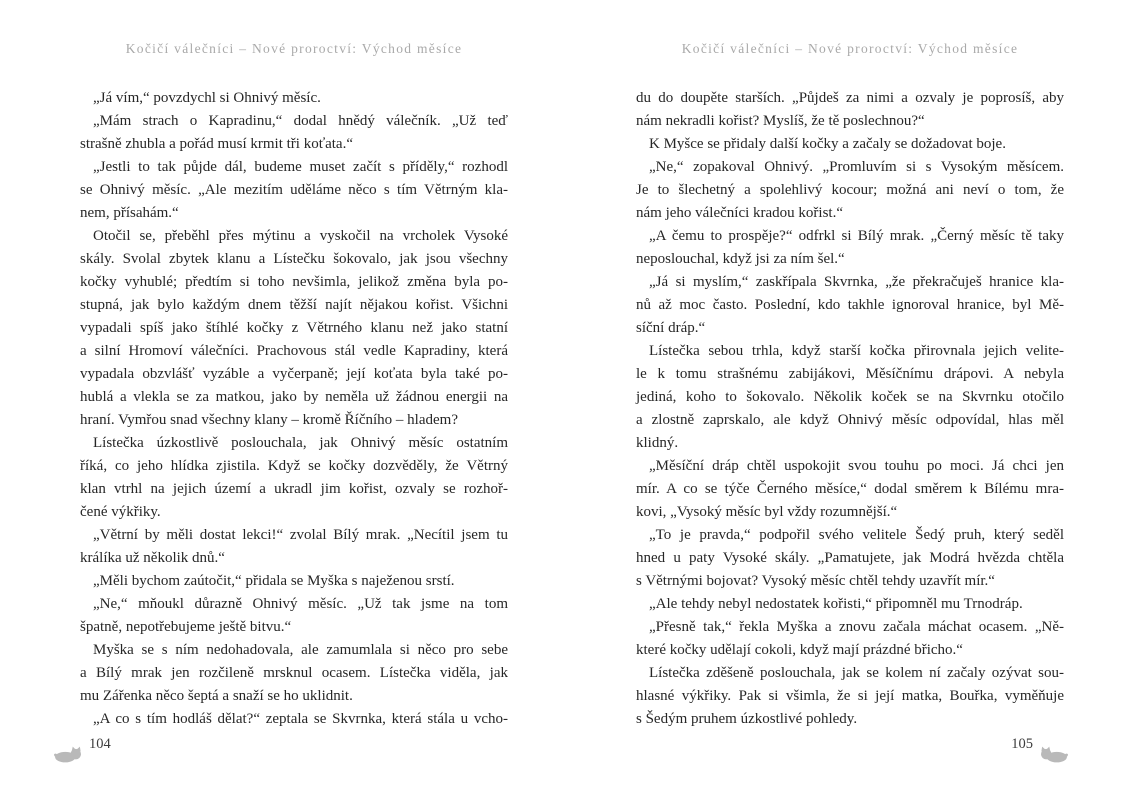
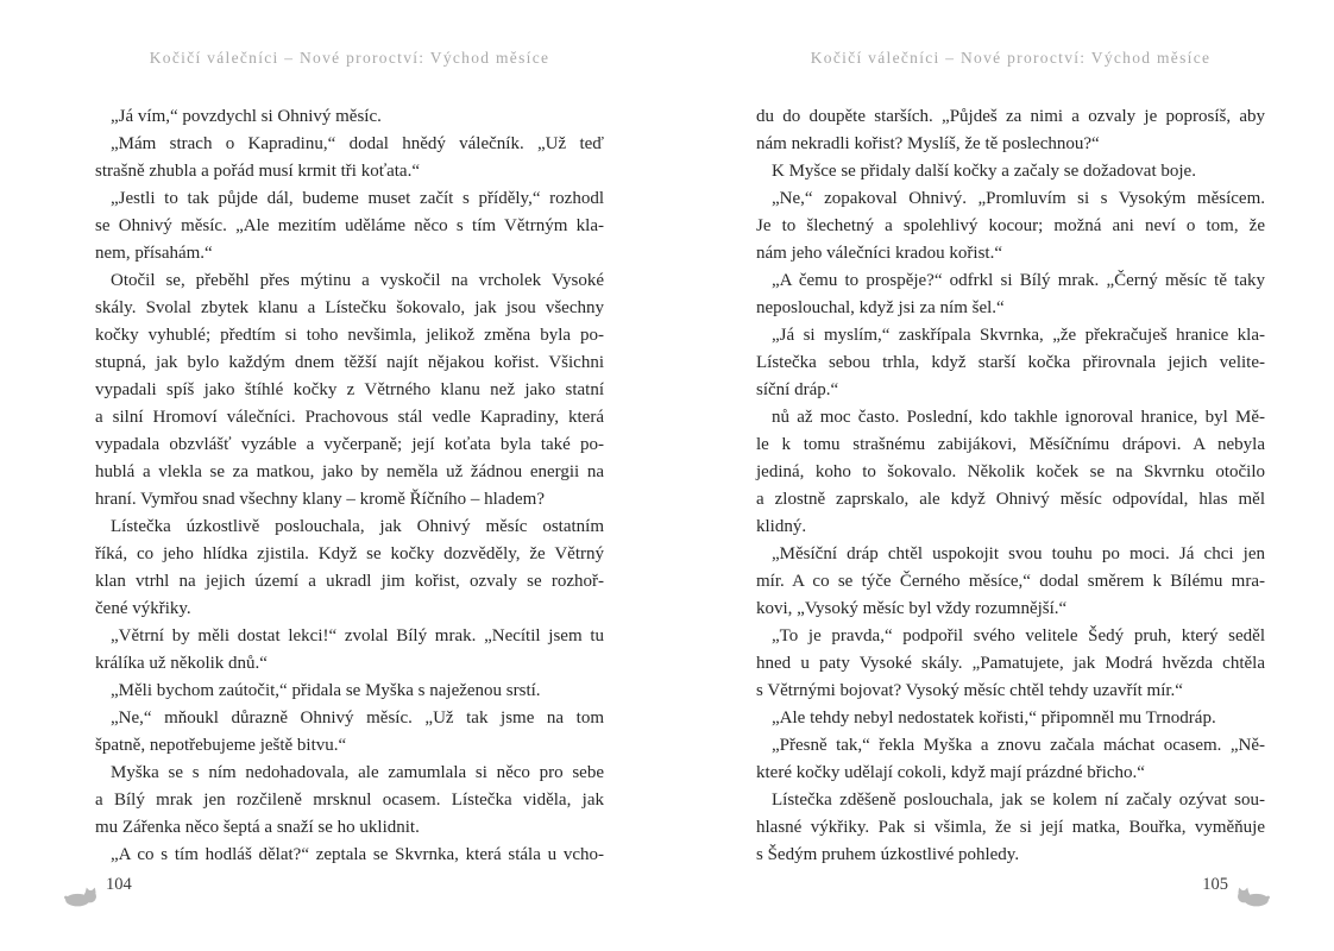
  Kočičí válečníci – Nové proroctví: Východ měsíce
  „Já vím,“ povzdychl si Ohnivý měsíc.
  „Mám strach o Kapradinu,“ dodal hnědý válečník. „Už teď
  strašně zhubla a pořád musí krmit tři koťata.“
  „Jestli to tak půjde dál, budeme muset začít s příděly,“ rozhodl
  se Ohnivý měsíc. „Ale mezitím uděláme něco s tím Větrným kla-
  nem, přísahám.“
  Otočil se, přeběhl přes mýtinu a vyskočil na vrcholek Vysoké
  skály. Svolal zbytek klanu a Lístečku šokovalo, jak jsou všechny
  kočky vyhublé; předtím si toho nevšimla, jelikož změna byla po-
  stupná, jak bylo každým dnem těžší najít nějakou kořist. Všichni
  vypadali spíš jako štíhlé kočky z Větrného klanu než jako statní
  a silní Hromoví válečníci. Prachovous stál vedle Kapradiny, která
  vypadala obzvlášť vyzáble a vyčerpaně; její koťata byla také po-
  hublá a vlekla se za matkou, jako by neměla už žádnou energii na
  hraní. Vymřou snad všechny klany – kromě Říčního – hladem?
  Lístečka úzkostlivě poslouchala, jak Ohnivý měsíc ostatním
  říká, co jeho hlídka zjistila. Když se kočky dozvěděly, že Větrný
  klan vtrhl na jejich území a ukradl jim kořist, ozvaly se rozhoř-
  čené výkřiky.
  „Větrní by měli dostat lekci!“ zvolal Bílý mrak. „Necítil jsem tu
  králíka už několik dnů.“
  „Měli bychom zaútočit,“ přidala se Myška s naježenou srstí.
  „Ne,“ mňoukl důrazně Ohnivý měsíc. „Už tak jsme na tom
  špatně, nepotřebujeme ještě bitvu.“
  Myška se s ním nedohadovala, ale zamumlala si něco pro sebe
  a Bílý mrak jen rozčileně mrsknul ocasem. Lístečka viděla, jak
  mu Zářenka něco šeptá a snaží se ho uklidnit.
  „A co s tím hodláš dělat?“ zeptala se Skvrnka, která stála u vcho-
  Kočičí válečníci – Nové proroctví: Východ měsíce
  du do doupěte starších. „Půjdeš za nimi a ozvaly je poprosíš, aby
  nám nekradli kořist? Myslíš, že tě poslechnou?“
  K Myšce se přidaly další kočky a začaly se dožadovat boje.
  „Ne,“ zopakoval Ohnivý. „Promluvím si s Vysokým měsícem.
  Je to šlechetný a spolehlivý kocour; možná ani neví o tom, že
  nám jeho válečníci kradou kořist.“
  „A čemu to prospěje?“ odfrkl si Bílý mrak. „Černý měsíc tě taky
  neposlouchal, když jsi za ním šel.“
  „Já si myslím,“ zaskřípala Skvrnka, „že překračuješ hranice kla-
- nů až moc často. Poslední, kdo takhle ignoroval hranice, byl Mě-
+ Lístečka sebou trhla, když starší kočka přirovnala jejich velite-
  síční dráp.“
- Lístečka sebou trhla, když starší kočka přirovnala jejich velite-
+ nů až moc často. Poslední, kdo takhle ignoroval hranice, byl Mě-
  le k tomu strašnému zabijákovi, Měsíčnímu drápovi. A nebyla
  jediná, koho to šokovalo. Několik koček se na Skvrnku otočilo
  a zlostně zaprskalo, ale když Ohnivý měsíc odpovídal, hlas měl
  klidný.
  „Měsíční dráp chtěl uspokojit svou touhu po moci. Já chci jen
  mír. A co se týče Černého měsíce,“ dodal směrem k Bílému mra-
  kovi, „Vysoký měsíc byl vždy rozumnější.“
  „To je pravda,“ podpořil svého velitele Šedý pruh, který seděl
  hned u paty Vysoké skály. „Pamatujete, jak Modrá hvězda chtěla
  s Větrnými bojovat? Vysoký měsíc chtěl tehdy uzavřít mír.“
  „Ale tehdy nebyl nedostatek kořisti,“ připomněl mu Trnodráp.
  „Přesně tak,“ řekla Myška a znovu začala máchat ocasem. „Ně-
  které kočky udělají cokoli, když mají prázdné břicho.“
  Lístečka zděšeně poslouchala, jak se kolem ní začaly ozývat sou-
  hlasné výkřiky. Pak si všimla, že si její matka, Bouřka, vyměňuje
  s Šedým pruhem úzkostlivé pohledy.
  104
  105
